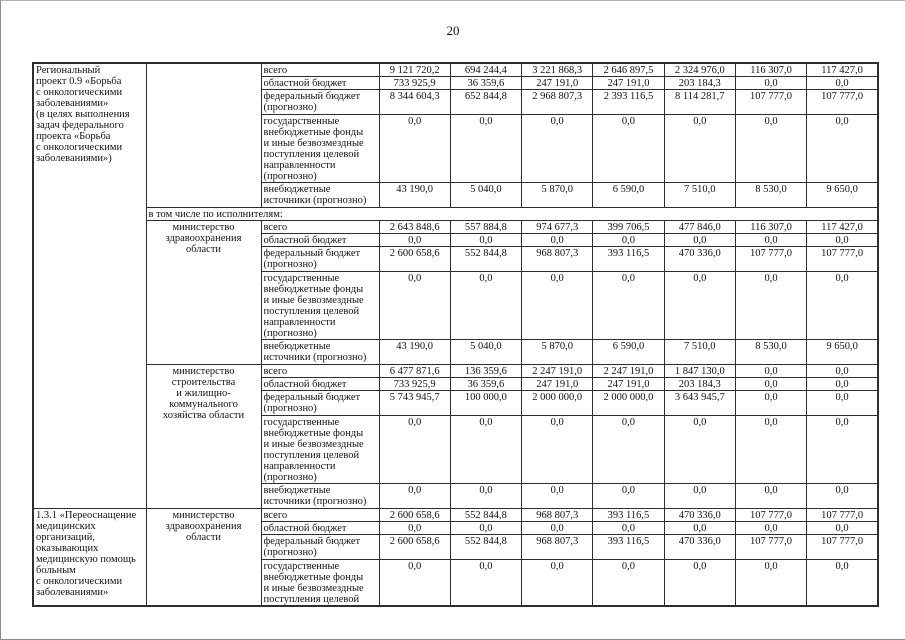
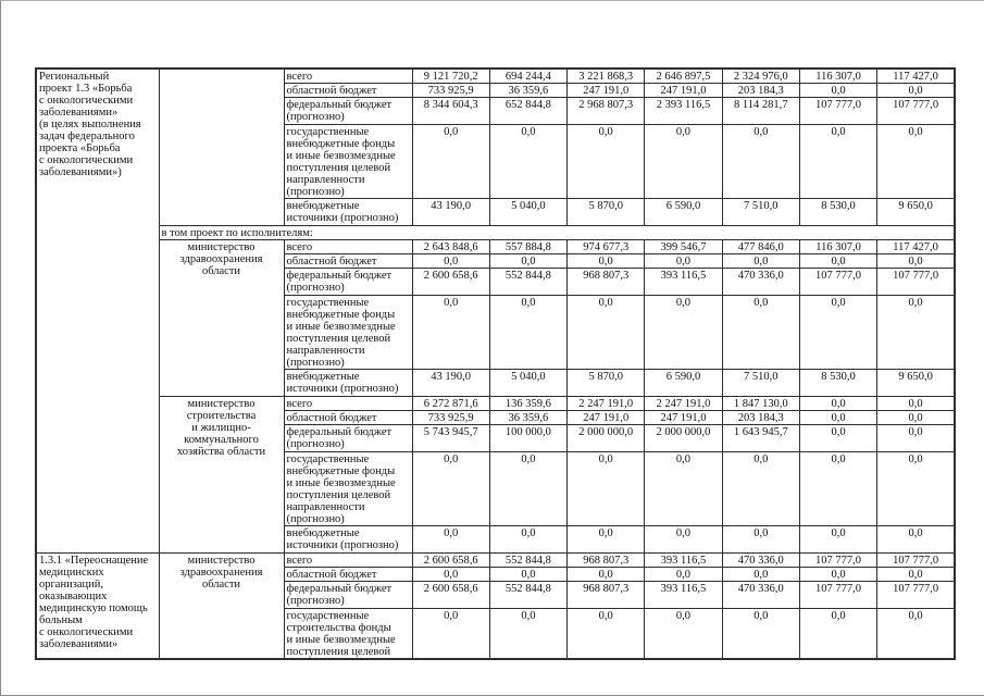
- 20
- Региональный проект 0.9 «Борьба с онкологическими заболеваниями» (в целях выполнения задач федерального проекта «Борьба с онкологическими заболеваниями»)		всего	9 121 720,2	694 244,4	3 221 868,3	2 646 897,5	2 324 976,0	116 307,0	117 427,0
+ Региональный проект 1.3 «Борьба с онкологическими заболеваниями» (в целях выполнения задач федерального проекта «Борьба с онкологическими заболеваниями»)		всего	9 121 720,2	694 244,4	3 221 868,3	2 646 897,5	2 324 976,0	116 307,0	117 427,0
  областной бюджет	733 925,9	36 359,6	247 191,0	247 191,0	203 184,3	0,0	0,0
  федеральный бюджет (прогнозно)	8 344 604,3	652 844,8	2 968 807,3	2 393 116,5	8 114 281,7	107 777,0	107 777,0
  государственные внебюджетные фонды и иные безвозмездные поступления целевой направленности (прогнозно)	0,0	0,0	0,0	0,0	0,0	0,0	0,0
  внебюджетные источники (прогнозно)	43 190,0	5 040,0	5 870,0	6 590,0	7 510,0	8 530,0	9 650,0
- в том числе по исполнителям:
+ в том проект по исполнителям:
- министерство здравоохранения области	всего	2 643 848,6	557 884,8	974 677,3	399 706,5	477 846,0	116 307,0	117 427,0
+ министерство здравоохранения области	всего	2 643 848,6	557 884,8	974 677,3	399 546,7	477 846,0	116 307,0	117 427,0
  областной бюджет	0,0	0,0	0,0	0,0	0,0	0,0	0,0
  федеральный бюджет (прогнозно)	2 600 658,6	552 844,8	968 807,3	393 116,5	470 336,0	107 777,0	107 777,0
  государственные внебюджетные фонды и иные безвозмездные поступления целевой направленности (прогнозно)	0,0	0,0	0,0	0,0	0,0	0,0	0,0
  внебюджетные источники (прогнозно)	43 190,0	5 040,0	5 870,0	6 590,0	7 510,0	8 530,0	9 650,0
- министерство строительства и жилищно- коммунального хозяйства области	всего	6 477 871,6	136 359,6	2 247 191,0	2 247 191,0	1 847 130,0	0,0	0,0
+ министерство строительства и жилищно- коммунального хозяйства области	всего	6 272 871,6	136 359,6	2 247 191,0	2 247 191,0	1 847 130,0	0,0	0,0
  областной бюджет	733 925,9	36 359,6	247 191,0	247 191,0	203 184,3	0,0	0,0
- федеральный бюджет (прогнозно)	5 743 945,7	100 000,0	2 000 000,0	2 000 000,0	3 643 945,7	0,0	0,0
+ федеральный бюджет (прогнозно)	5 743 945,7	100 000,0	2 000 000,0	2 000 000,0	1 643 945,7	0,0	0,0
  государственные внебюджетные фонды и иные безвозмездные поступления целевой направленности (прогнозно)	0,0	0,0	0,0	0,0	0,0	0,0	0,0
  внебюджетные источники (прогнозно)	0,0	0,0	0,0	0,0	0,0	0,0	0,0
  1.3.1 «Переоснащение медицинских организаций, оказывающих медицинскую помощь больным с онкологическими заболеваниями»	министерство здравоохранения области	всего	2 600 658,6	552 844,8	968 807,3	393 116,5	470 336,0	107 777,0	107 777,0
  областной бюджет	0,0	0,0	0,0	0,0	0,0	0,0	0,0
  федеральный бюджет (прогнозно)	2 600 658,6	552 844,8	968 807,3	393 116,5	470 336,0	107 777,0	107 777,0
- государственные внебюджетные фонды и иные безвозмездные поступления целевой	0,0	0,0	0,0	0,0	0,0	0,0	0,0
+ государственные строительства фонды и иные безвозмездные поступления целевой	0,0	0,0	0,0	0,0	0,0	0,0	0,0
